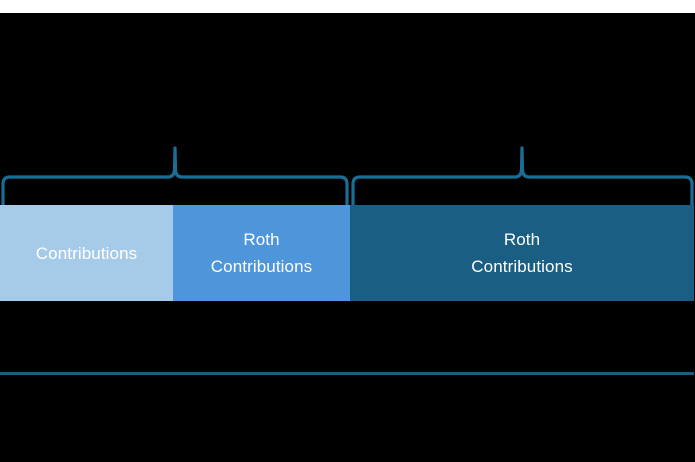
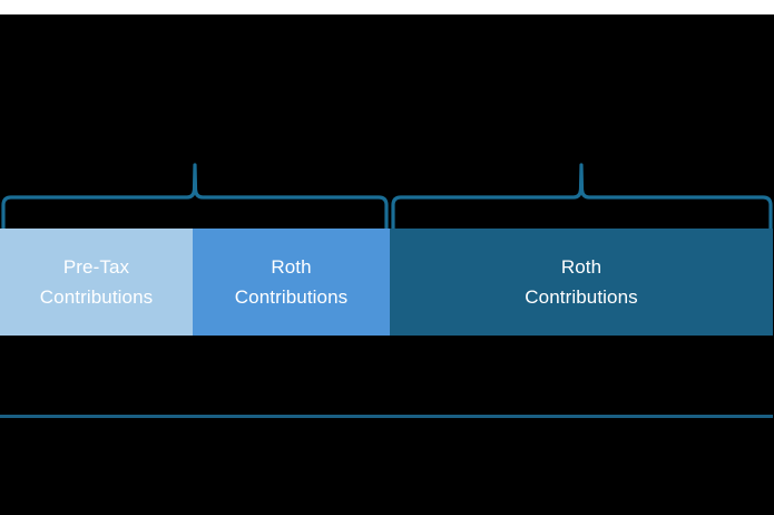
+ Pre-Tax
  Contributions
  Roth
  Contributions
  Roth
  Contributions
